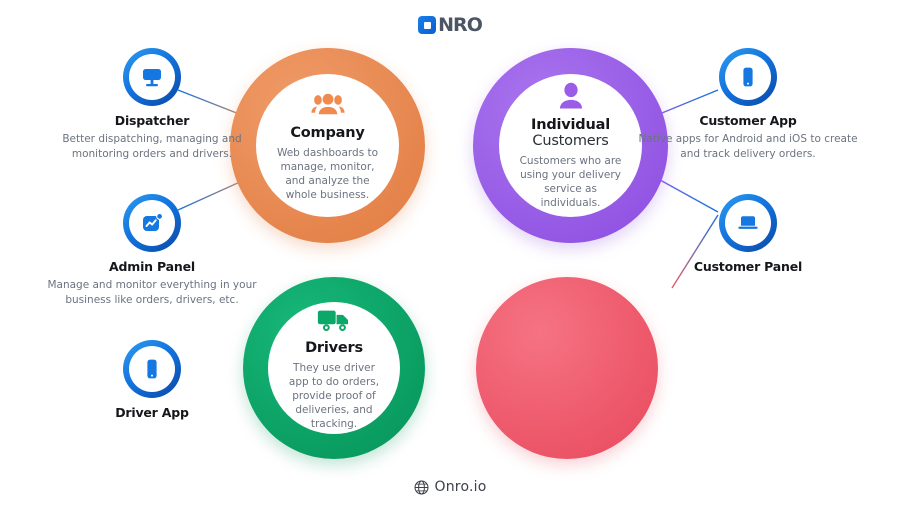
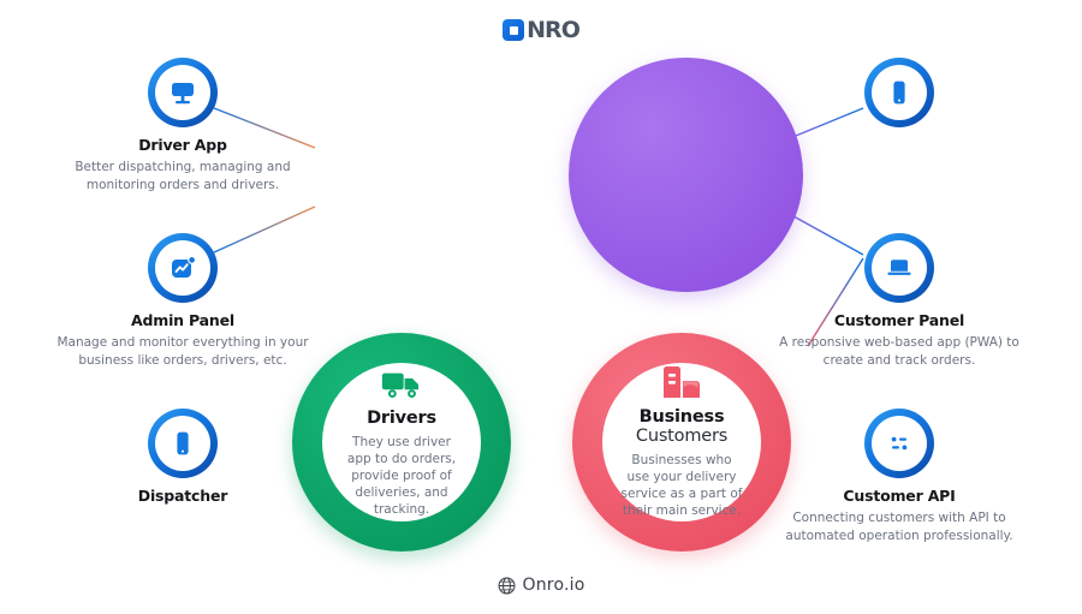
  NRO
- Company
- Web dashboards to manage, monitor, and analyze the whole business.
- Individual Customers
- Customers who are using your delivery service as individuals.
  Drivers
  They use driver app to do orders, provide proof of deliveries, and tracking.
+ Business Customers
+ Businesses who use your delivery service as a part of their main service.
- Dispatcher
+ Driver App
  Better dispatching, managing and monitoring orders and drivers.
  Admin Panel
  Manage and monitor everything in your business like orders, drivers, etc.
- Driver App
+ Dispatcher
- Customer App
- Native apps for Android and iOS to create and track delivery orders.
  Customer Panel
+ A responsive web-based app (PWA) to create and track orders.
+ Customer API
+ Connecting customers with API to automated operation professionally.
  Onro.io
